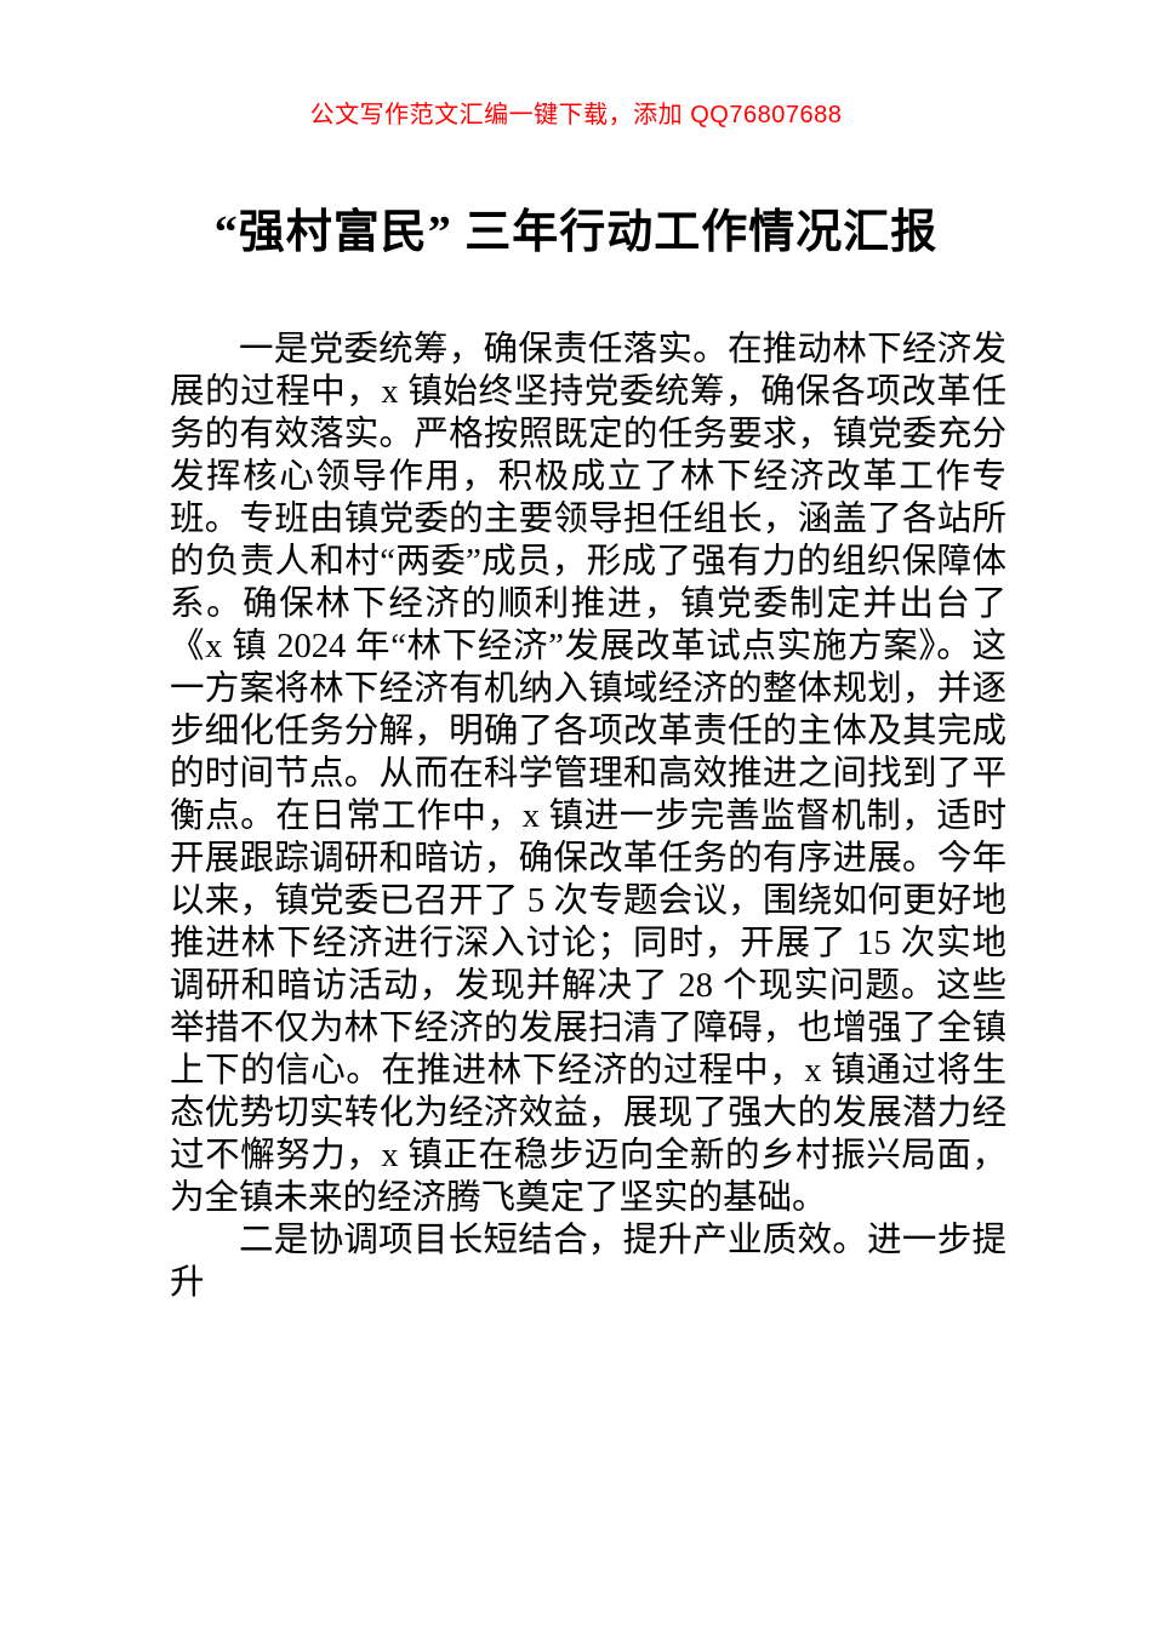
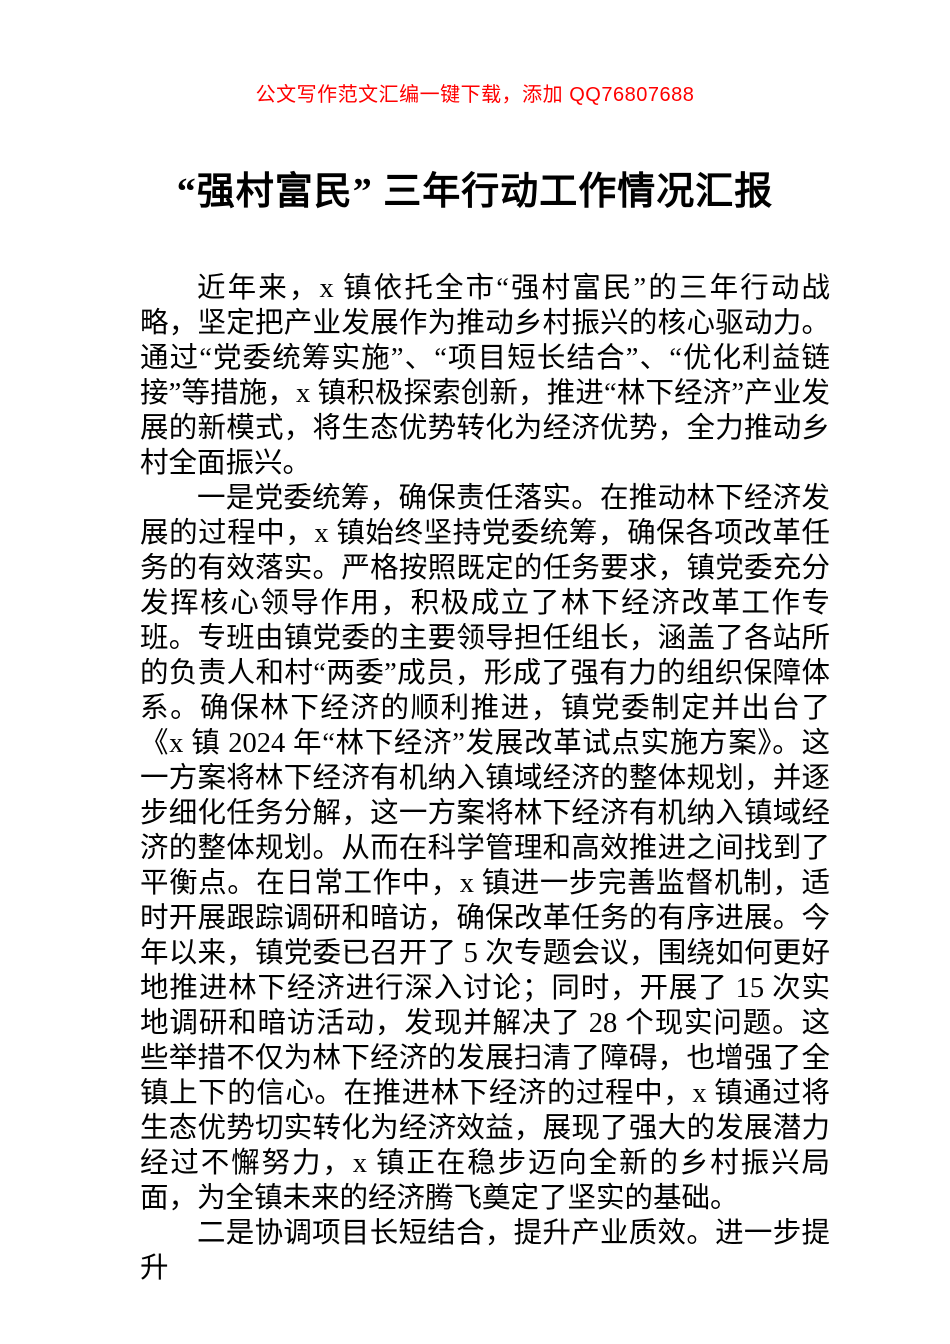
  公文写作范文汇编一键下载，添加 QQ76807688
  “强村富民” 三年行动工作情况汇报
+ 近年来，x 镇依托全市“强村富民”的三年行动战略，坚定把产业发展作为推动乡村振兴的核心驱动力。通过“党委统筹实施”、“项目短长结合”、“优化利益链接”等措施，x 镇积极探索创新，推进“林下经济”产业发展的新模式，将生态优势转化为经济优势，全力推动乡村全面振兴。
- 一是党委统筹，确保责任落实。在推动林下经济发展的过程中，x 镇始终坚持党委统筹，确保各项改革任务的有效落实。严格按照既定的任务要求，镇党委充分发挥核心领导作用，积极成立了林下经济改革工作专班。专班由镇党委的主要领导担任组长，涵盖了各站所的负责人和村“两委”成员，形成了强有力的组织保障体系。确保林下经济的顺利推进，镇党委制定并出台了《x 镇 2024 年“林下经济”发展改革试点实施方案》。这一方案将林下经济有机纳入镇域经济的整体规划，并逐步细化任务分解，明确了各项改革责任的主体及其完成的时间节点。从而在科学管理和高效推进之间找到了平衡点。在日常工作中，x 镇进一步完善监督机制，适时开展跟踪调研和暗访，确保改革任务的有序进展。今年以来，镇党委已召开了 5 次专题会议，围绕如何更好地推进林下经济进行深入讨论；同时，开展了 15 次实地调研和暗访活动，发现并解决了 28 个现实问题。这些举措不仅为林下经济的发展扫清了障碍，也增强了全镇上下的信心。在推进林下经济的过程中，x 镇通过将生态优势切实转化为经济效益，展现了强大的发展潜力经过不懈努力，x 镇正在稳步迈向全新的乡村振兴局面，为全镇未来的经济腾飞奠定了坚实的基础。
+ 一是党委统筹，确保责任落实。在推动林下经济发展的过程中，x 镇始终坚持党委统筹，确保各项改革任务的有效落实。严格按照既定的任务要求，镇党委充分发挥核心领导作用，积极成立了林下经济改革工作专班。专班由镇党委的主要领导担任组长，涵盖了各站所的负责人和村“两委”成员，形成了强有力的组织保障体系。确保林下经济的顺利推进，镇党委制定并出台了《x 镇 2024 年“林下经济”发展改革试点实施方案》。这一方案将林下经济有机纳入镇域经济的整体规划，并逐步细化任务分解，这一方案将林下经济有机纳入镇域经济的整体规划。从而在科学管理和高效推进之间找到了平衡点。在日常工作中，x 镇进一步完善监督机制，适时开展跟踪调研和暗访，确保改革任务的有序进展。今年以来，镇党委已召开了 5 次专题会议，围绕如何更好地推进林下经济进行深入讨论；同时，开展了 15 次实地调研和暗访活动，发现并解决了 28 个现实问题。这些举措不仅为林下经济的发展扫清了障碍，也增强了全镇上下的信心。在推进林下经济的过程中，x 镇通过将生态优势切实转化为经济效益，展现了强大的发展潜力经过不懈努力，x 镇正在稳步迈向全新的乡村振兴局面，为全镇未来的经济腾飞奠定了坚实的基础。
  二是协调项目长短结合，提升产业质效。进一步提升
